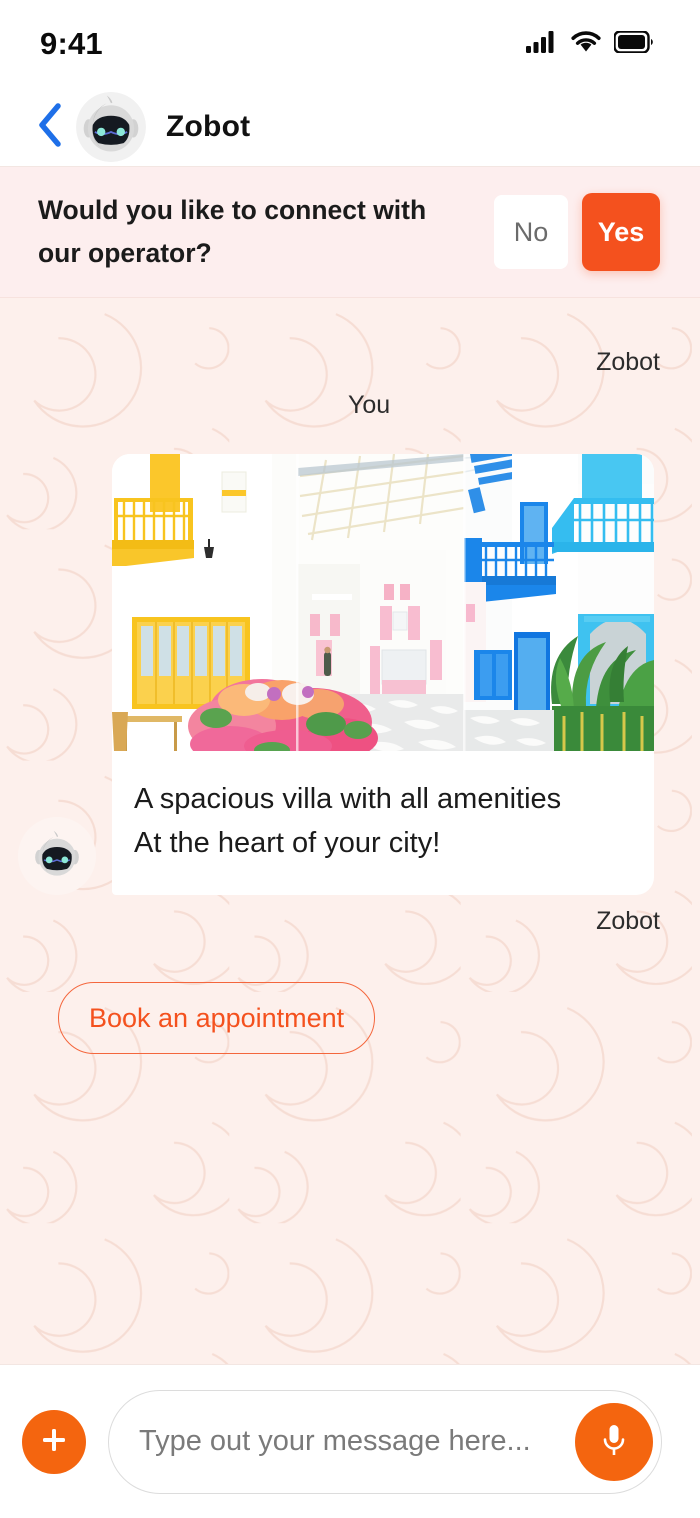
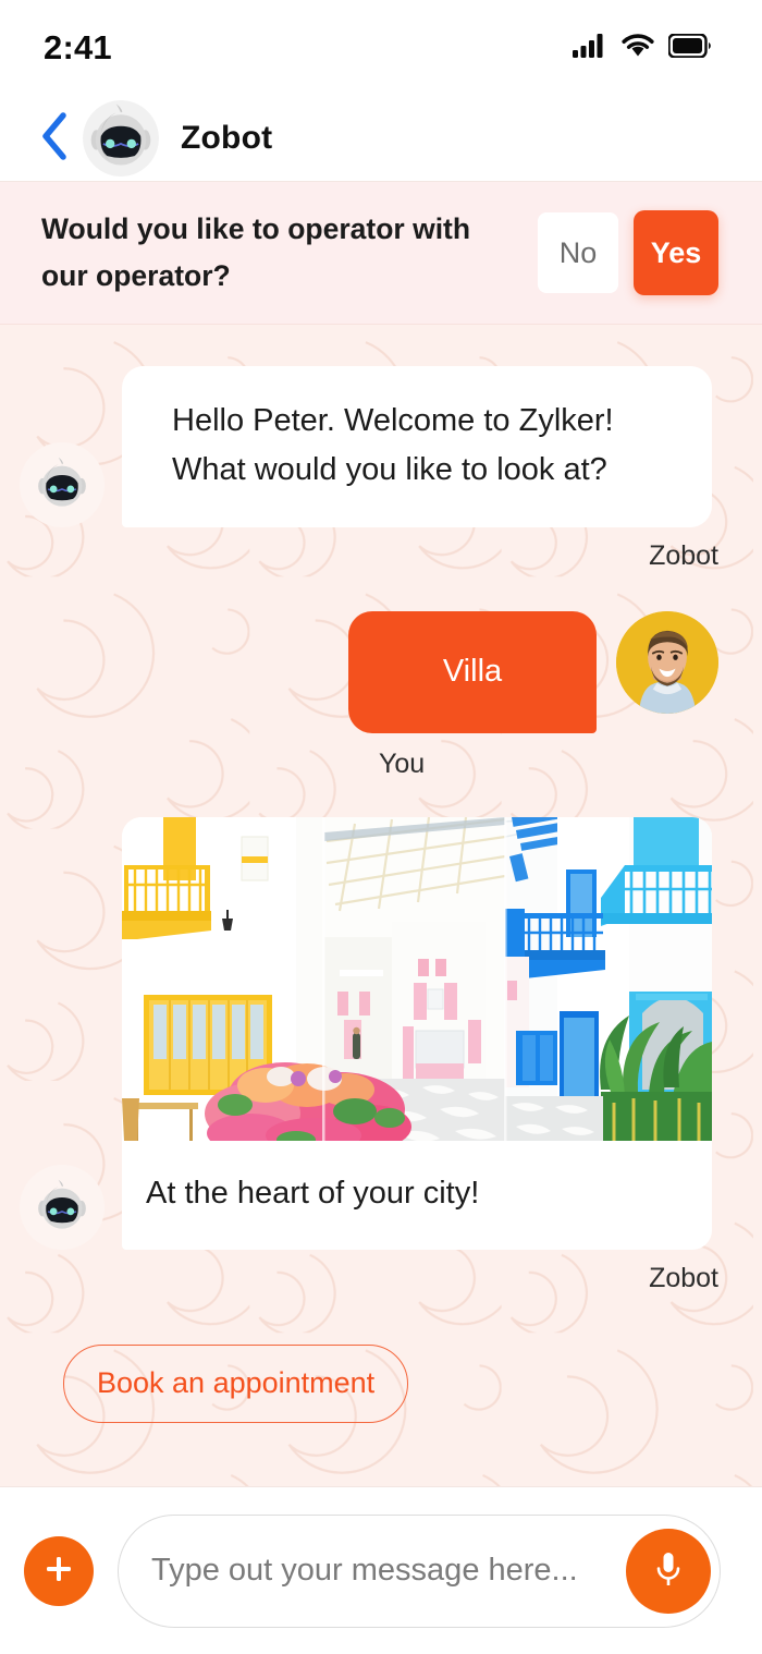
- 9:41
+ 2:41
  Zobot
- Would you like to connect with our operator?
+ Would you like to operator with our operator?
  No
  Yes
+ Hello Peter. Welcome to Zylker! What would you like to look at?
  Zobot
+ Villa
  You
- A spacious villa with all amenities
  At the heart of your city!
  Zobot
  Book an appointment
  Type out your message here...
